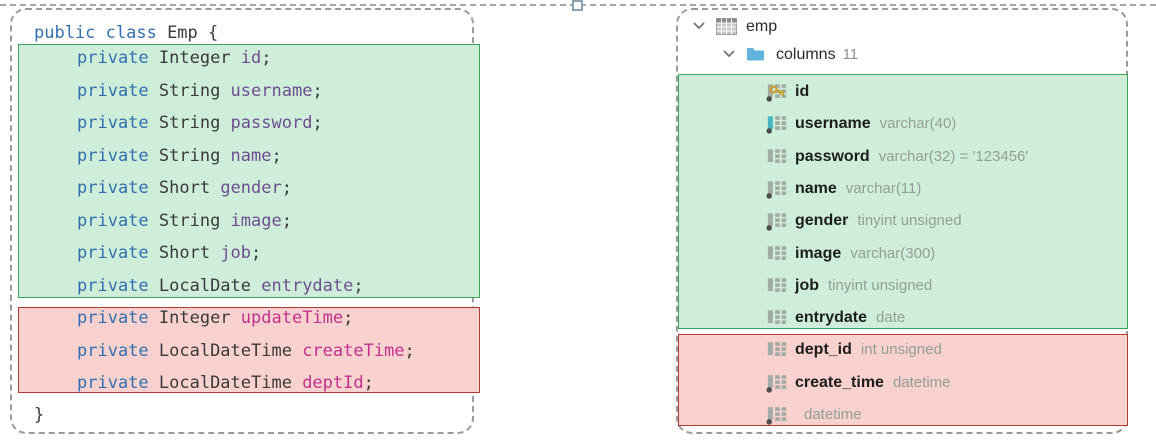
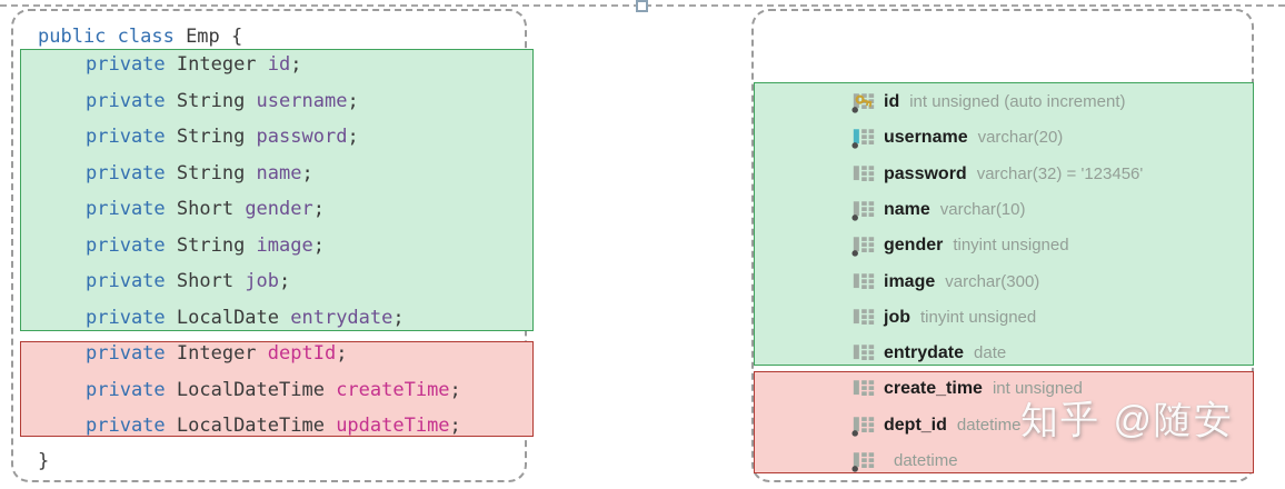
  public class Emp {
  private Integer id;
  private String username;
  private String password;
  private String name;
  private Short gender;
  private String image;
  private Short job;
  private LocalDate entrydate;
- private Integer updateTime;
+ private Integer deptId;
  private LocalDateTime createTime;
- private LocalDateTime deptId;
+ private LocalDateTime updateTime;
  }
- emp
- columns 11
  id
+ int unsigned (auto increment)
  username
- varchar(40)
+ varchar(20)
  password
  varchar(32) = '123456'
  name
- varchar(11)
+ varchar(10)
  gender
  tinyint unsigned
  image
  varchar(300)
  job
  tinyint unsigned
  entrydate
  date
- dept_id
+ create_time
  int unsigned
- create_time
+ dept_id
  datetime
  datetime
+ 知乎 @随安
